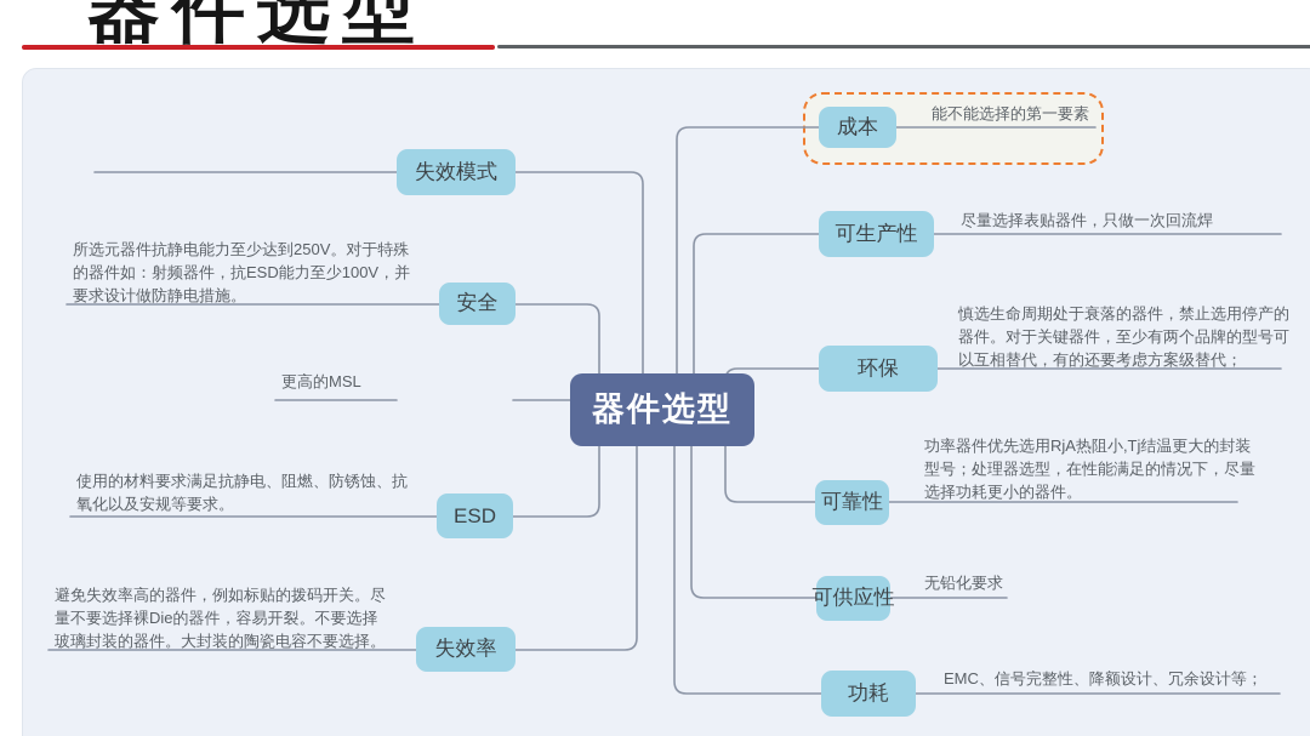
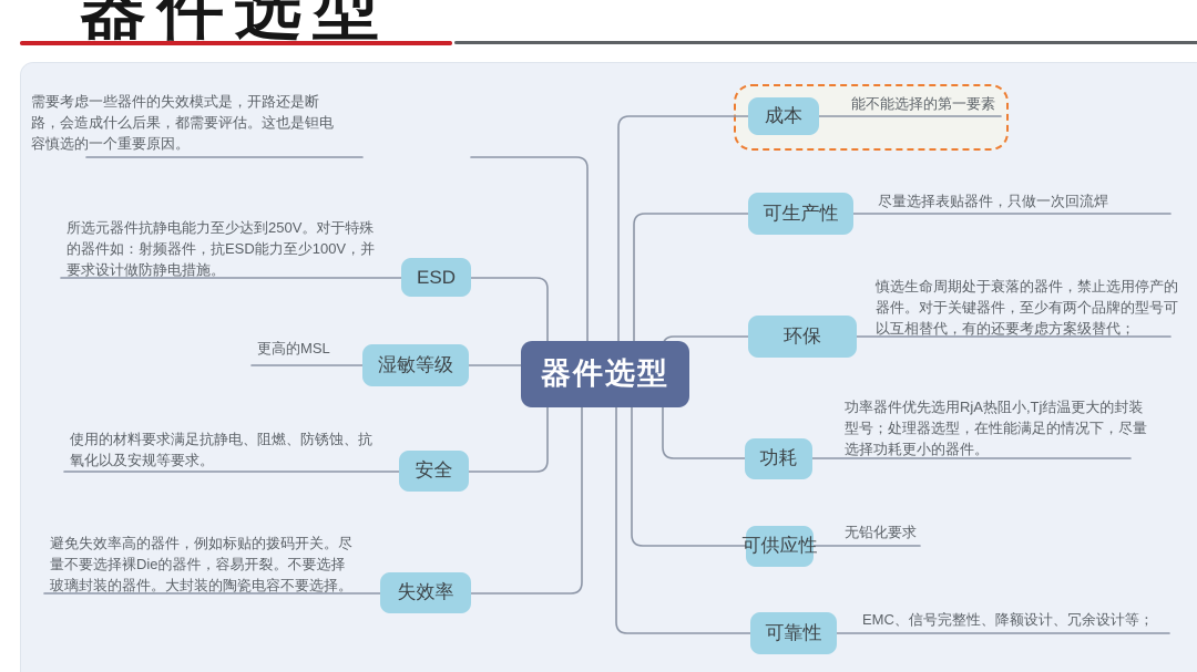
  器件选型
  器件选型
- 失效模式
- 安全
+ ESD
+ 湿敏等级
- ESD
+ 安全
  失效率
  成本
  可生产性
  环保
- 可靠性
+ 功耗
  可供应性
- 功耗
+ 可靠性
+ 需要考虑一些器件的失效模式是，开路还是断
+ 路，会造成什么后果，都需要评估。这也是钽电
+ 容慎选的一个重要原因。
  所选元器件抗静电能力至少达到250V。对于特殊
  的器件如：射频器件，抗ESD能力至少100V，并
  要求设计做防静电措施。
  更高的MSL
  使用的材料要求满足抗静电、阻燃、防锈蚀、抗
  氧化以及安规等要求。
  避免失效率高的器件，例如标贴的拨码开关。尽
  量不要选择裸Die的器件，容易开裂。不要选择
  玻璃封装的器件。大封装的陶瓷电容不要选择。
  能不能选择的第一要素
  尽量选择表贴器件，只做一次回流焊
  慎选生命周期处于衰落的器件，禁止选用停产的
  器件。对于关键器件，至少有两个品牌的型号可
  以互相替代，有的还要考虑方案级替代；
  功率器件优先选用RjA热阻小,Tj结温更大的封装
  型号；处理器选型，在性能满足的情况下，尽量
  选择功耗更小的器件。
  无铅化要求
  EMC、信号完整性、降额设计、冗余设计等；
